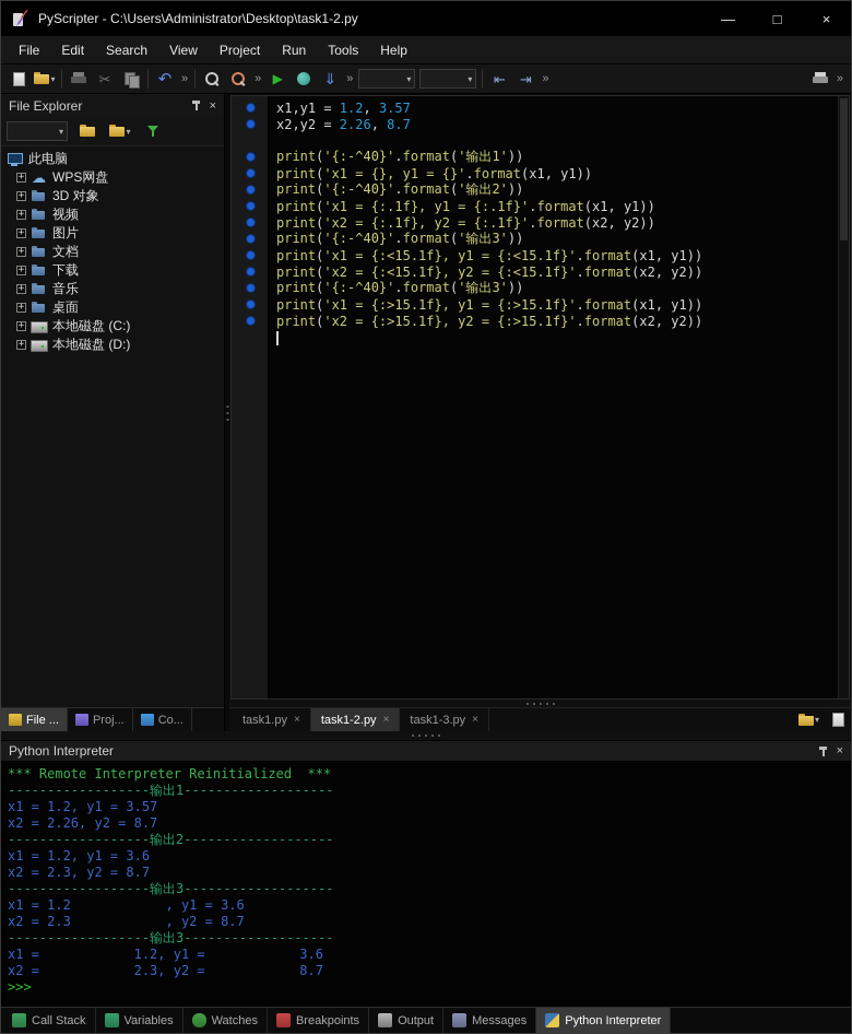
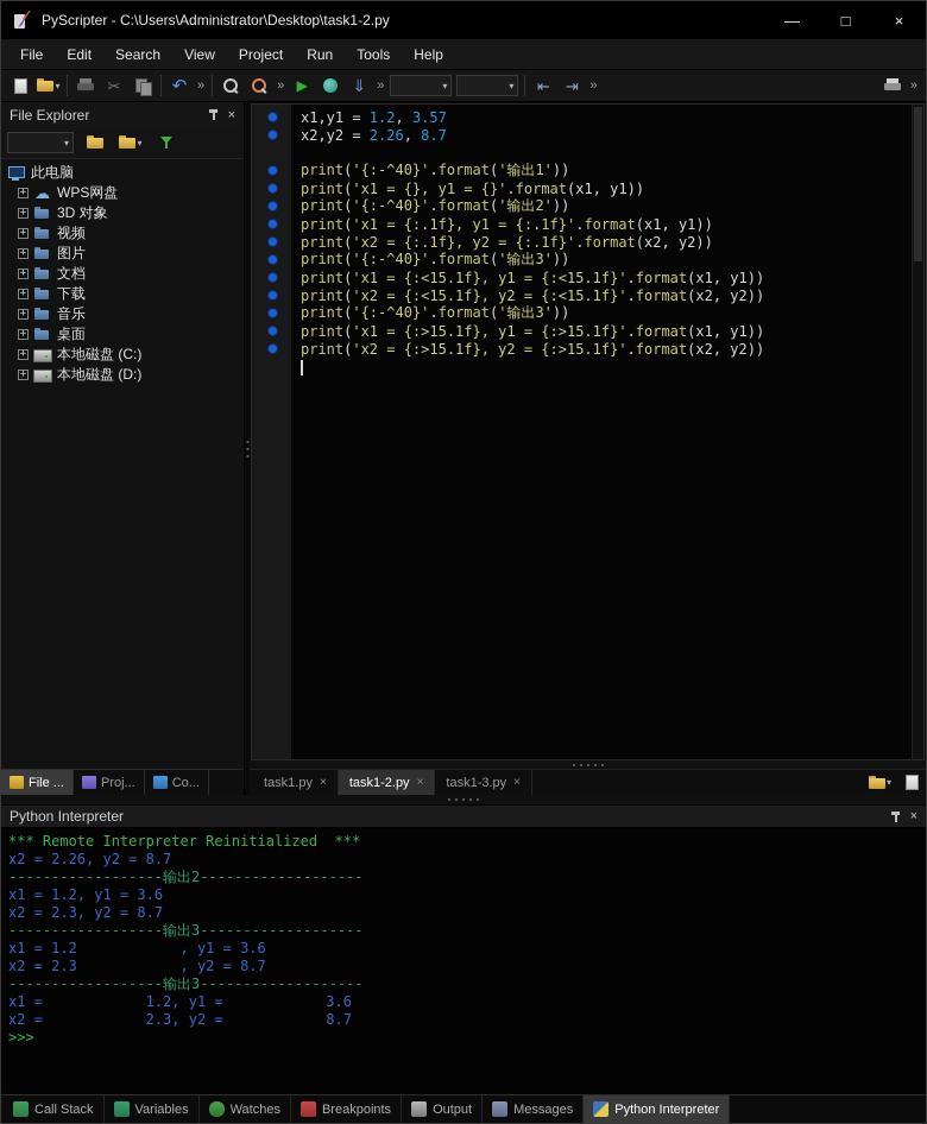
  PyScripter - C:\Users\Administrator\Desktop\task1-2.py
  —
  □
  ×
  File
  Edit
  Search
  View
  Project
  Run
  Tools
  Help
  ▾
  ✂
  ↶
  »
  »
  ▶
  ⇓
  »
  ▾
  ▾
  ⇤
  ⇥
  »
  »
  File Explorer
  ×
  ▾
  ▾
  此电脑
  +
  ☁
  WPS网盘
  +
  3D 对象
  +
  视频
  +
  图片
  +
  文档
  +
  下载
  +
  音乐
  +
  桌面
  +
  本地磁盘 (C:)
  +
  本地磁盘 (D:)
  File ...
  Proj...
  Co...
  x1,y1 = 1.2, 3.57
  x2,y2 = 2.26, 8.7
  print('{:-^40}'.format('输出1'))
  print('x1 = {}, y1 = {}'.format(x1, y1))
  print('{:-^40}'.format('输出2'))
  print('x1 = {:.1f}, y1 = {:.1f}'.format(x1, y1))
  print('x2 = {:.1f}, y2 = {:.1f}'.format(x2, y2))
  print('{:-^40}'.format('输出3'))
  print('x1 = {:<15.1f}, y1 = {:<15.1f}'.format(x1, y1))
  print('x2 = {:<15.1f}, y2 = {:<15.1f}'.format(x2, y2))
  print('{:-^40}'.format('输出3'))
  print('x1 = {:>15.1f}, y1 = {:>15.1f}'.format(x1, y1))
  print('x2 = {:>15.1f}, y2 = {:>15.1f}'.format(x2, y2))
  task1.py
  ×
  task1-2.py
  ×
  task1-3.py
  ×
  ▾
  Python Interpreter
  ×
  *** Remote Interpreter Reinitialized ***
- ------------------输出1-------------------
- x1 = 1.2, y1 = 3.57
  x2 = 2.26, y2 = 8.7
  ------------------输出2-------------------
  x1 = 1.2, y1 = 3.6
  x2 = 2.3, y2 = 8.7
  ------------------输出3-------------------
  x1 = 1.2 , y1 = 3.6
  x2 = 2.3 , y2 = 8.7
  ------------------输出3-------------------
  x1 = 1.2, y1 = 3.6
  x2 = 2.3, y2 = 8.7
  >>>
  Call Stack
  Variables
  Watches
  Breakpoints
  Output
  Messages
  Python Interpreter
